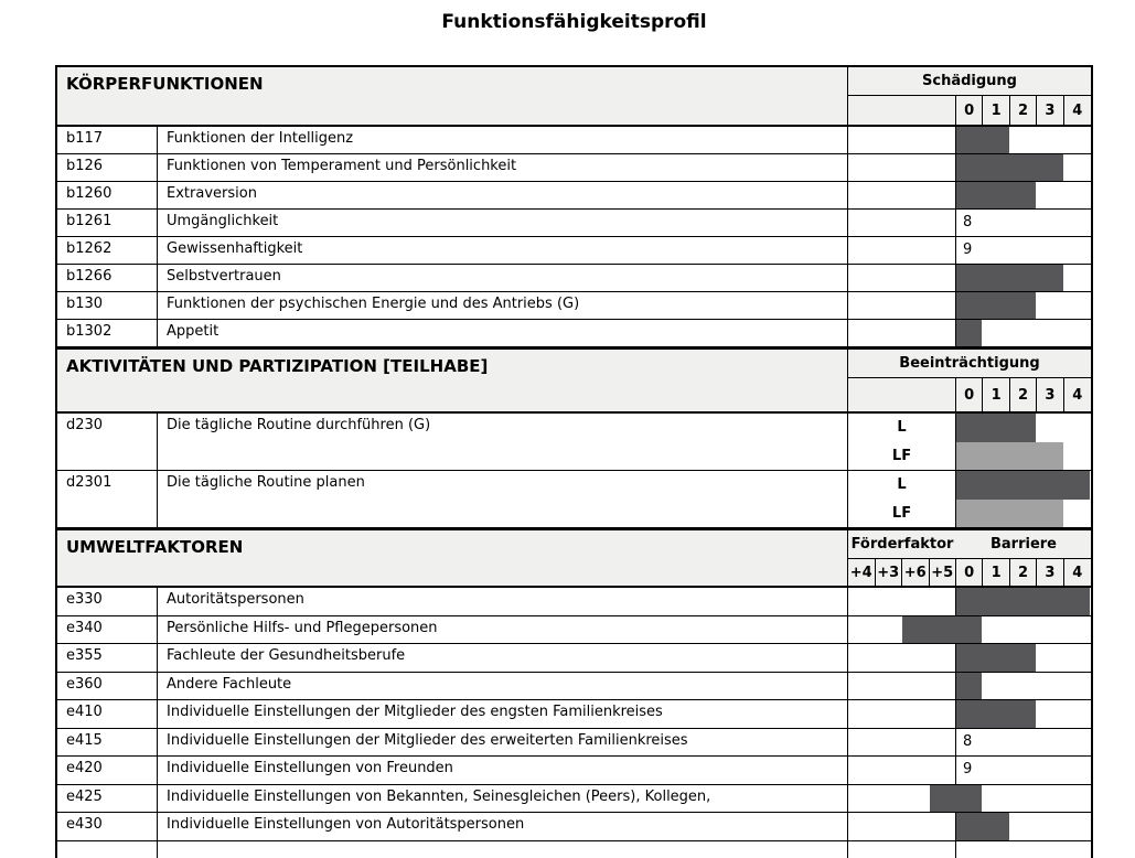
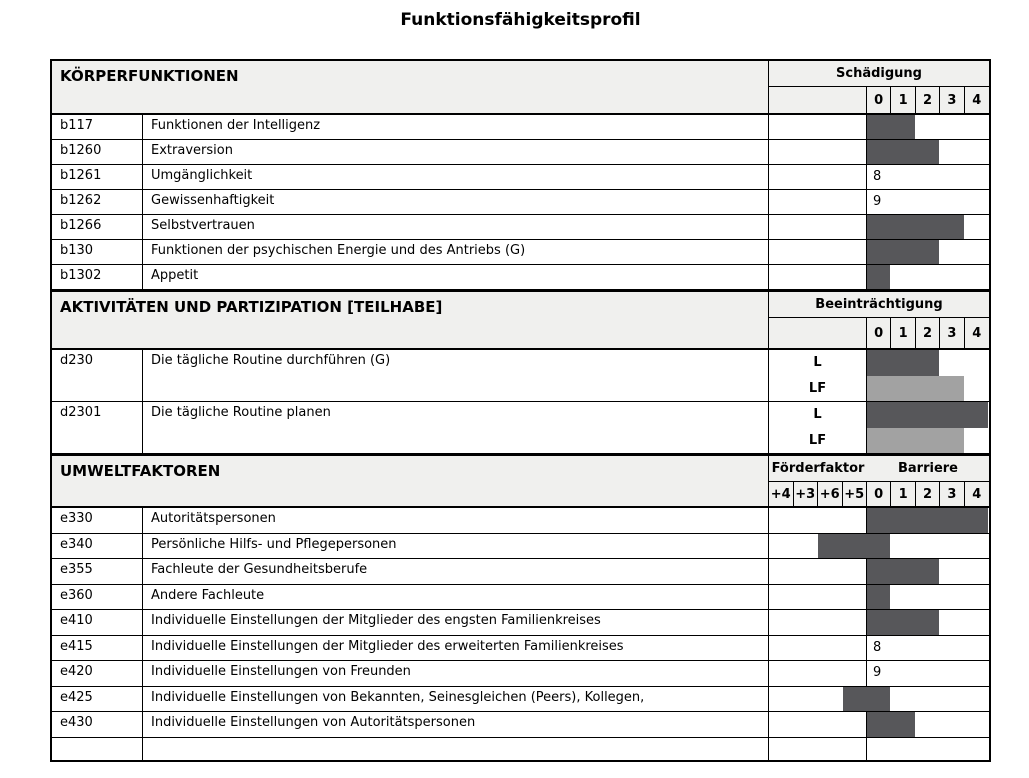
  Funktionsfähigkeitsprofil
  KÖRPERFUNKTIONEN
  Schädigung
  0
  1
  2
  3
  4
  b117
  Funktionen der Intelligenz
- b126
- Funktionen von Temperament und Persönlichkeit
  b1260
  Extraversion
  b1261
  Umgänglichkeit
  8
  b1262
  Gewissenhaftigkeit
  9
  b1266
  Selbstvertrauen
  b130
  Funktionen der psychischen Energie und des Antriebs (G)
  b1302
  Appetit
  AKTIVITÄTEN UND PARTIZIPATION [TEILHABE]
  Beeinträchtigung
  0
  1
  2
  3
  4
  d230
  Die tägliche Routine durchführen (G)
  L
  LF
  d2301
  Die tägliche Routine planen
  L
  LF
  UMWELTFAKTOREN
  Förderfaktor
  Barriere
  +4
  +3
  +6
  +5
  0
  1
  2
  3
  4
  e330
  Autoritätspersonen
  e340
  Persönliche Hilfs- und Pflegepersonen
  e355
  Fachleute der Gesundheitsberufe
  e360
  Andere Fachleute
  e410
  Individuelle Einstellungen der Mitglieder des engsten Familienkreises
  e415
  Individuelle Einstellungen der Mitglieder des erweiterten Familienkreises
  8
  e420
  Individuelle Einstellungen von Freunden
  9
  e425
  Individuelle Einstellungen von Bekannten, Seinesgleichen (Peers), Kollegen,
  e430
  Individuelle Einstellungen von Autoritätspersonen
